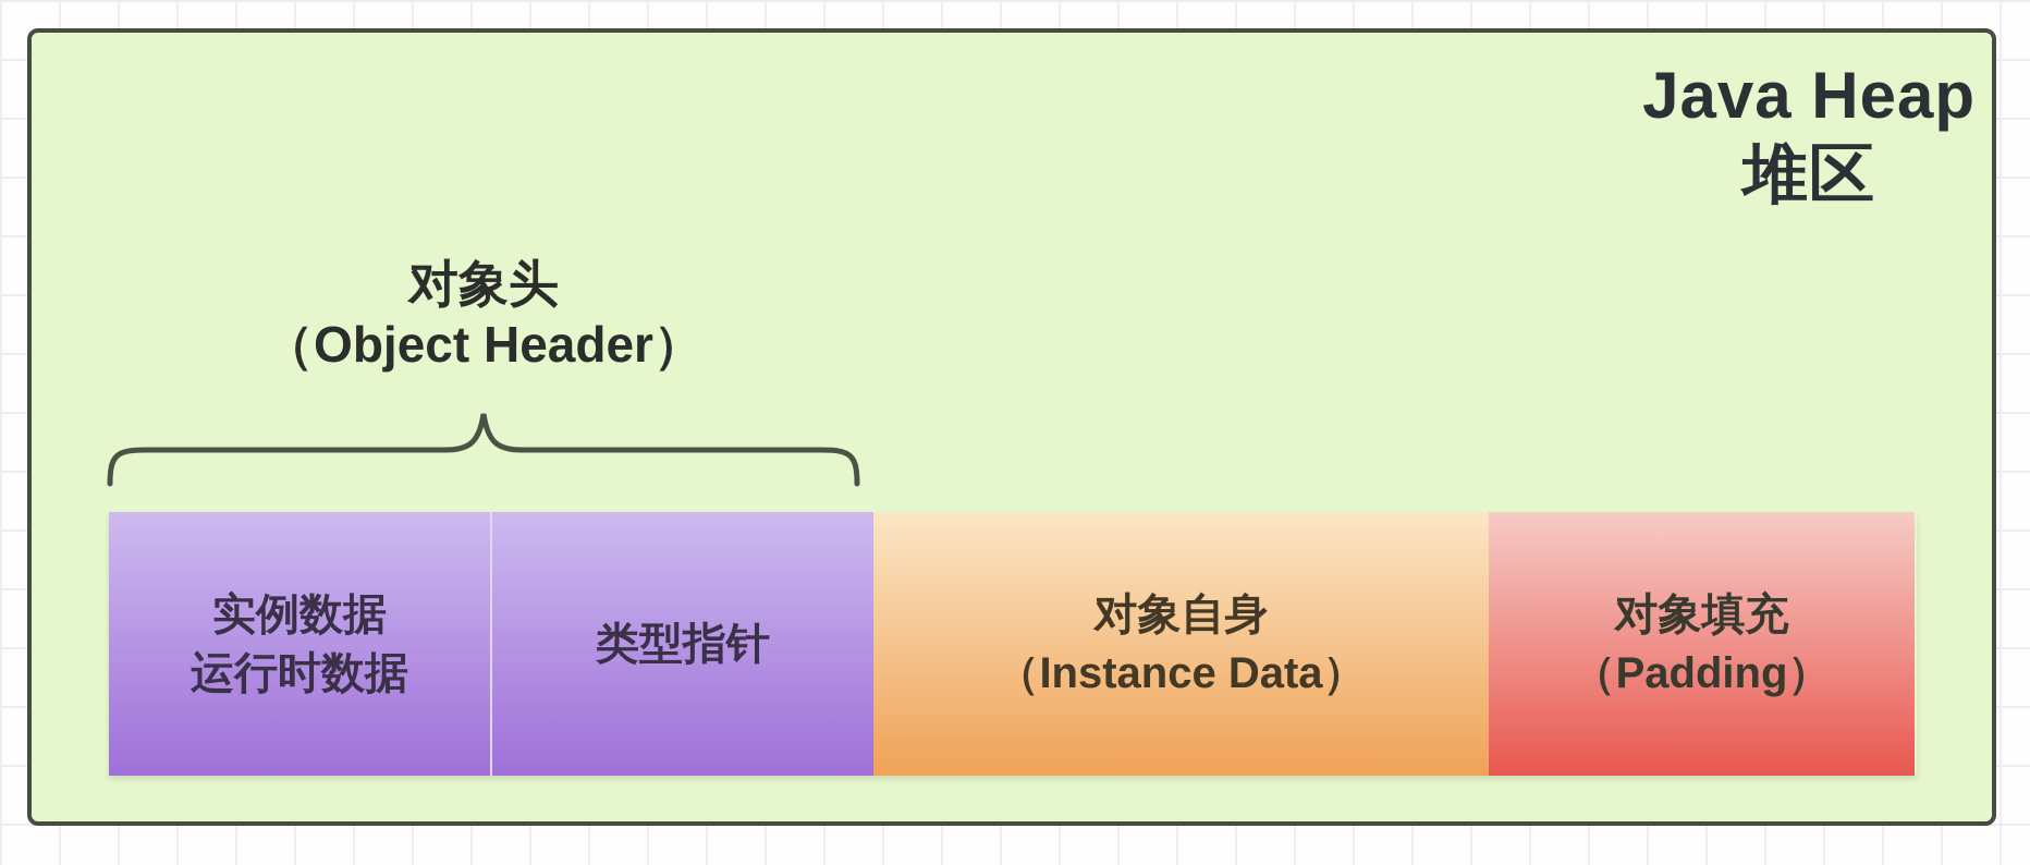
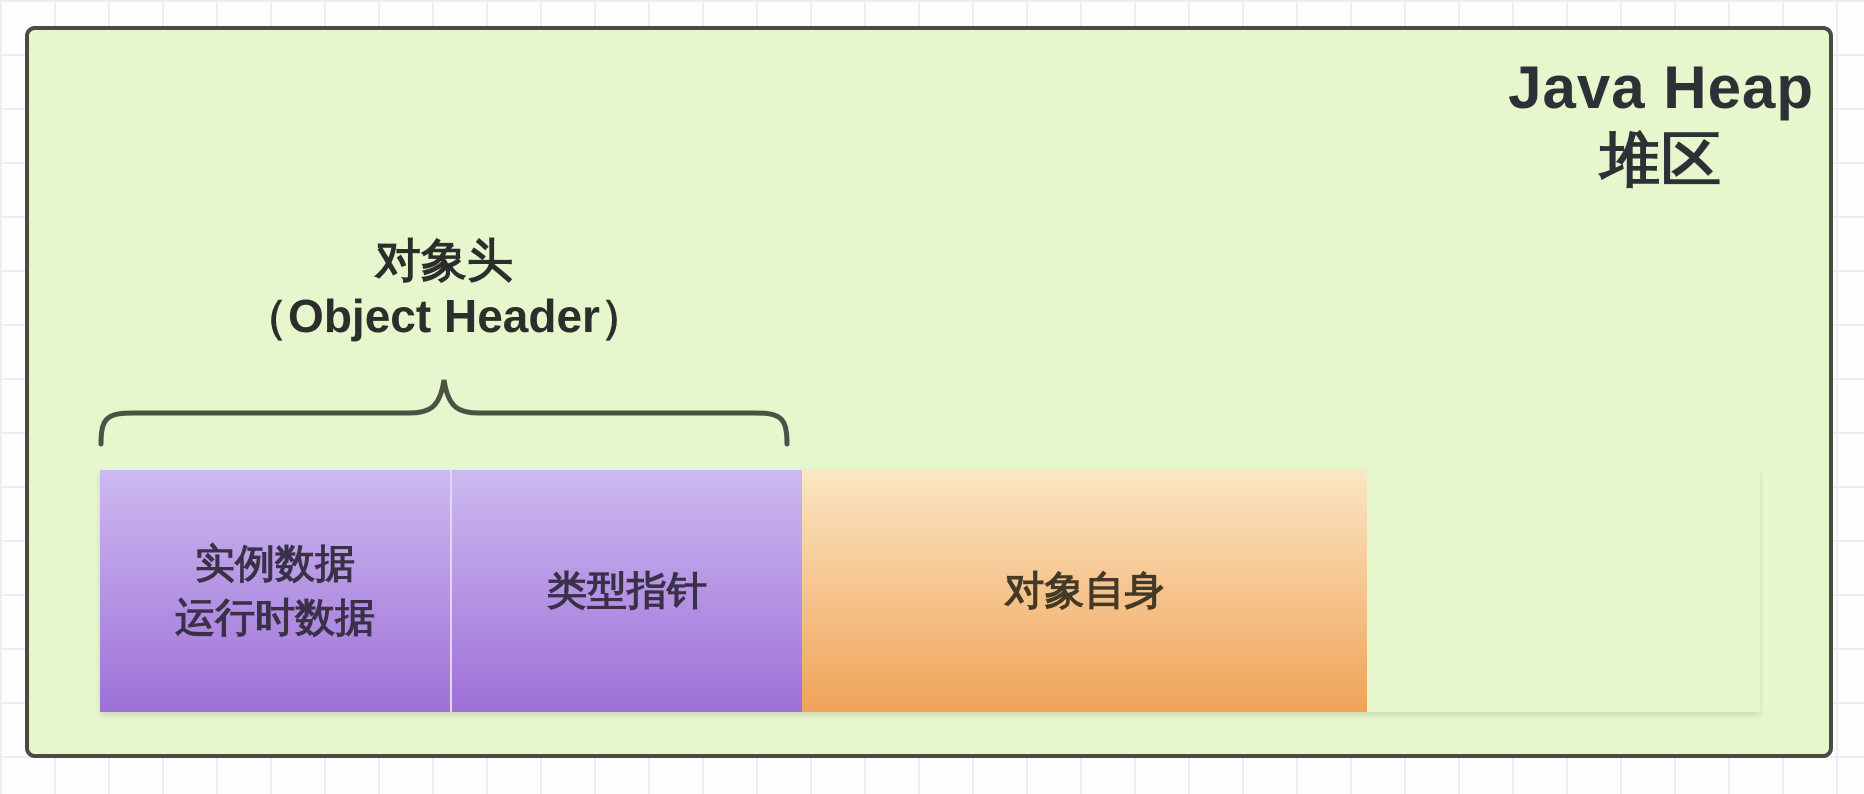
  Java Heap
  堆区
  对象头
  （Object Header）
  实例数据
  运行时数据
  类型指针
  对象自身
- （Instance Data）
- 对象填充
- （Padding）
